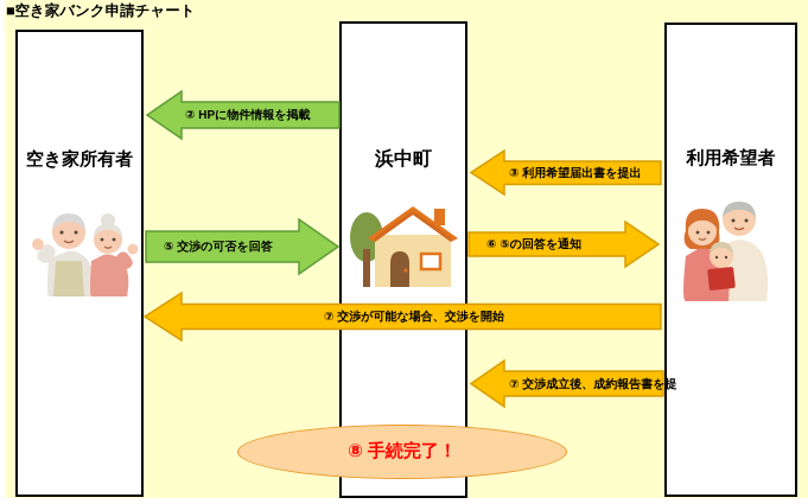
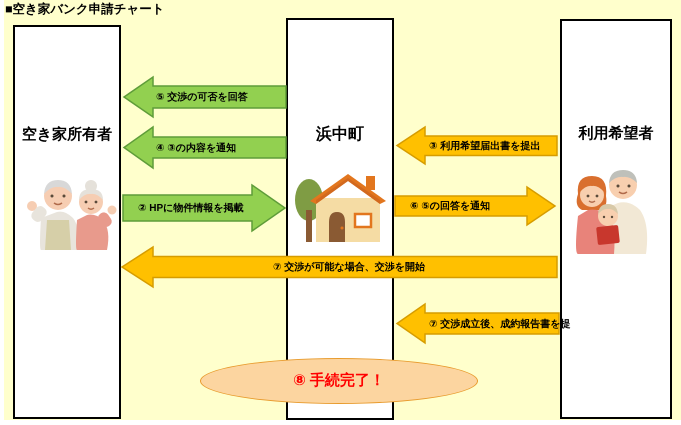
  ■空き家バンク申請チャート
  空き家所有者
  浜中町
  利用希望者
- ② HPに物件情報を掲載
+ ⑤ 交渉の可否を回答
  ③ 利用希望届出書を提出
+ ④ ③の内容を通知
- ⑤ 交渉の可否を回答
+ ② HPに物件情報を掲載
  ⑥ ⑤の回答を通知
  ⑦ 交渉が可能な場合、交渉を開始
  ⑦ 交渉成立後、成約報告書を提
  ⑧ 手続完了！
